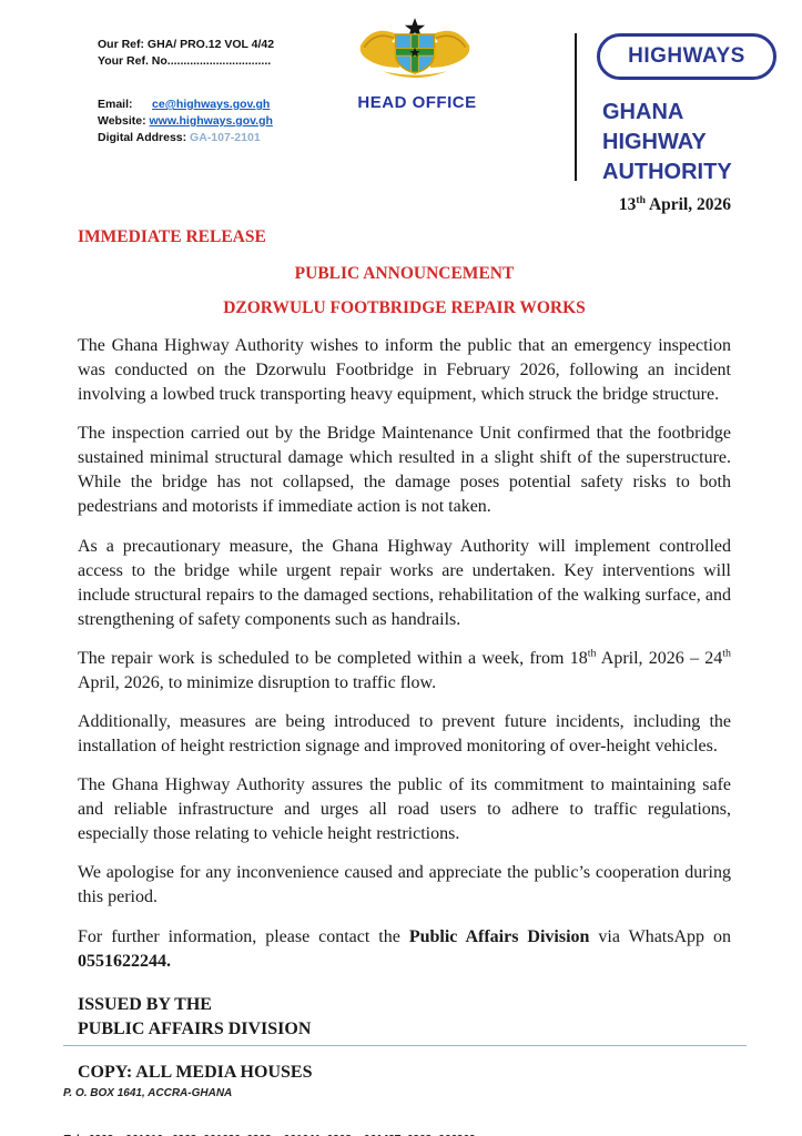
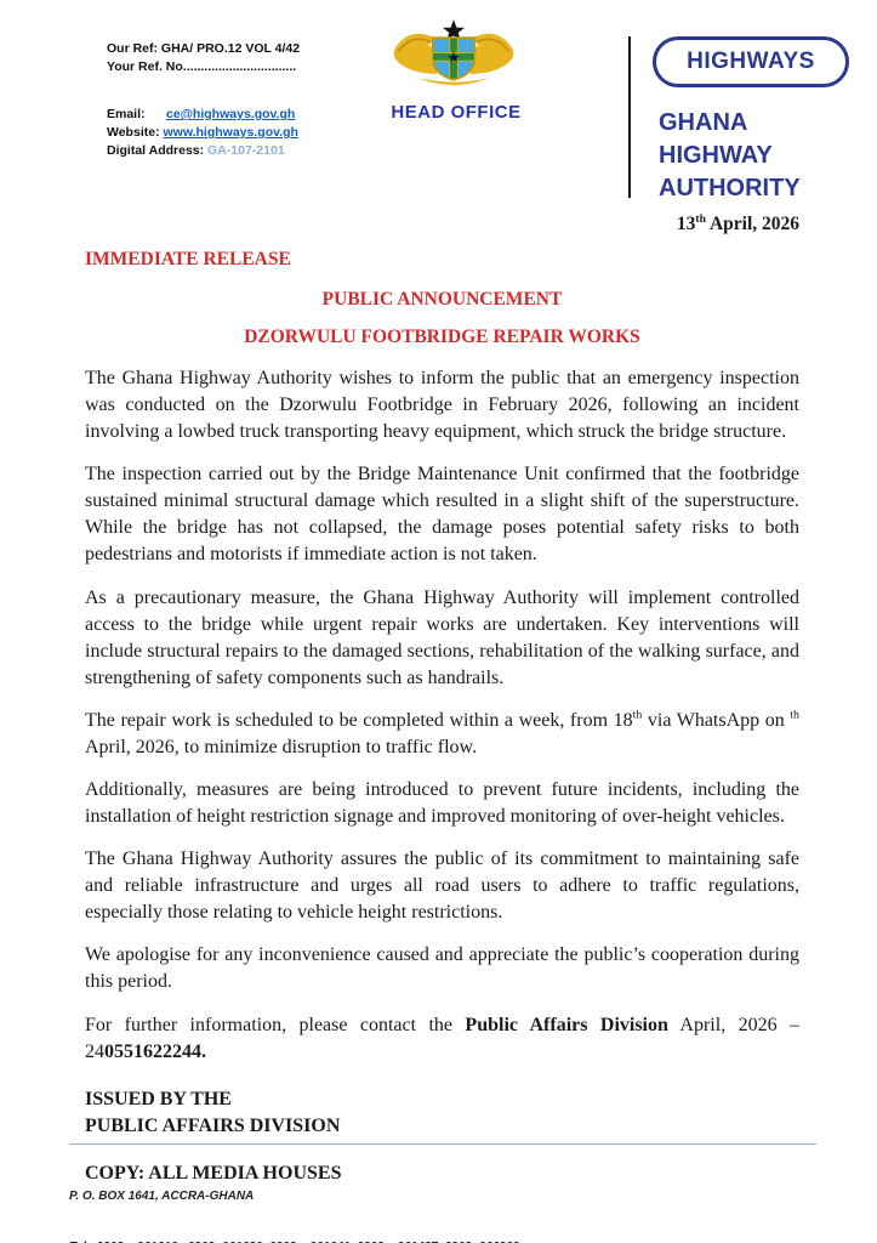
  Our Ref: GHA/ PRO.12 VOL 4/42
  Your Ref. No................................
  Email: ce@highways.gov.gh
  Website: www.highways.gov.gh
  Digital Address: GA-107-2101
  HEAD OFFICE
  HIGHWAYS
  GHANA
  HIGHWAY
  AUTHORITY
  13th April, 2026
  IMMEDIATE RELEASE
  PUBLIC ANNOUNCEMENT
  DZORWULU FOOTBRIDGE REPAIR WORKS
  The Ghana Highway Authority wishes to inform the public that an emergency inspection was conducted on the Dzorwulu Footbridge in February 2026, following an incident involving a lowbed truck transporting heavy equipment, which struck the bridge structure.
  The inspection carried out by the Bridge Maintenance Unit confirmed that the footbridge sustained minimal structural damage which resulted in a slight shift of the superstructure. While the bridge has not collapsed, the damage poses potential safety risks to both pedestrians and motorists if immediate action is not taken.
  As a precautionary measure, the Ghana Highway Authority will implement controlled access to the bridge while urgent repair works are undertaken. Key interventions will include structural repairs to the damaged sections, rehabilitation of the walking surface, and strengthening of safety components such as handrails.
- The repair work is scheduled to be completed within a week, from 18th April, 2026 – 24th April, 2026, to minimize disruption to traffic flow.
+ The repair work is scheduled to be completed within a week, from 18th via WhatsApp on th April, 2026, to minimize disruption to traffic flow.
  Additionally, measures are being introduced to prevent future incidents, including the installation of height restriction signage and improved monitoring of over-height vehicles.
  The Ghana Highway Authority assures the public of its commitment to maintaining safe and reliable infrastructure and urges all road users to adhere to traffic regulations, especially those relating to vehicle height restrictions.
  We apologise for any inconvenience caused and appreciate the public’s cooperation during this period.
- For further information, please contact the Public Affairs Division via WhatsApp on 0551622244.
+ For further information, please contact the Public Affairs Division April, 2026 – 240551622244.
  ISSUED BY THE
  PUBLIC AFFAIRS DIVISION
  COPY: ALL MEDIA HOUSES
  P. O. BOX 1641, ACCRA-GHANA
